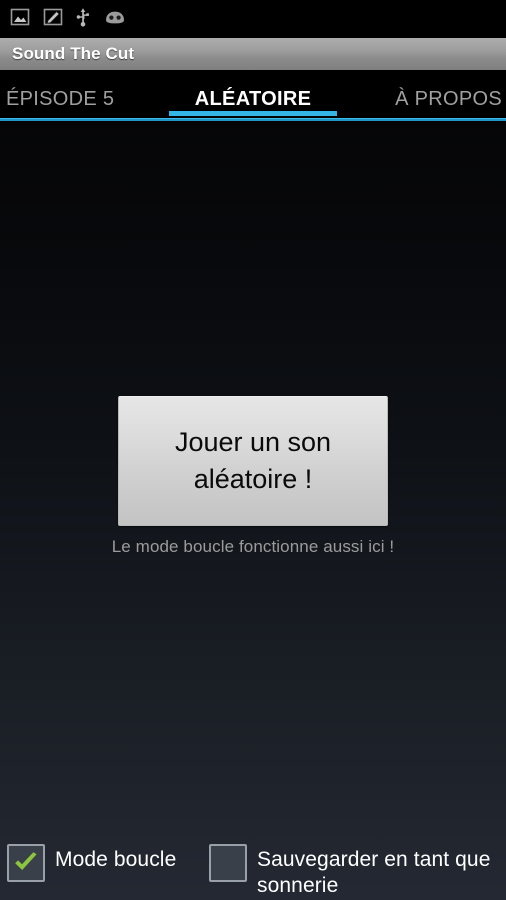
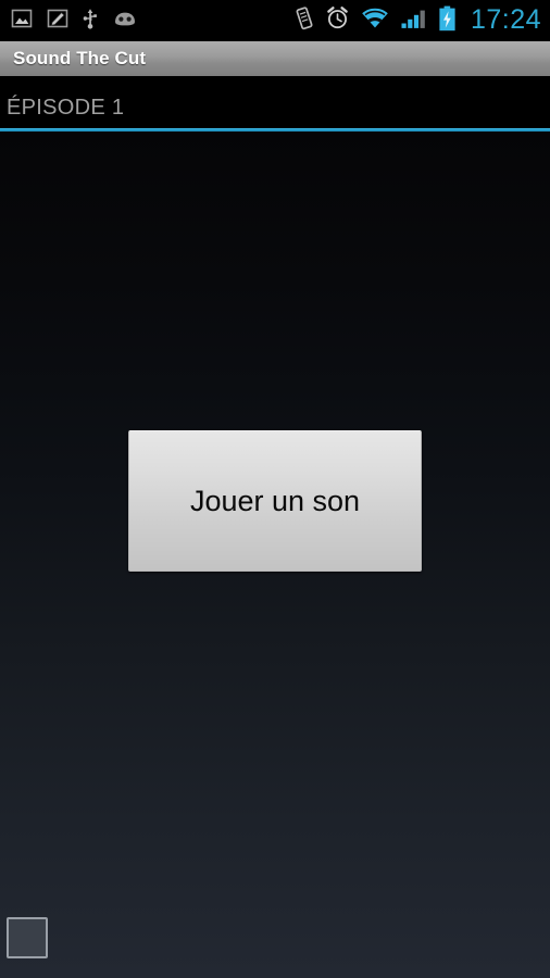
+ 17:24
  Sound The Cut
- ÉPISODE 5
+ ÉPISODE 1
- ALÉATOIRE
- À PROPOS
  Jouer un son
- aléatoire !
- Le mode boucle fonctionne aussi ici !
- Mode boucle
- Sauvegarder en tant que sonnerie
